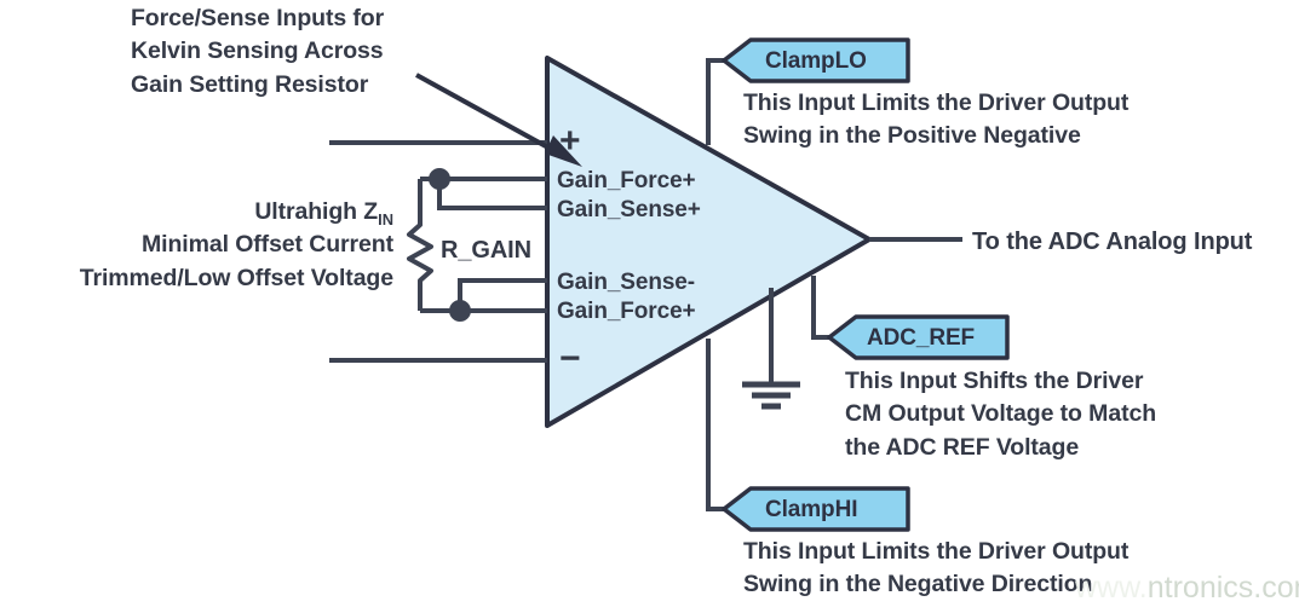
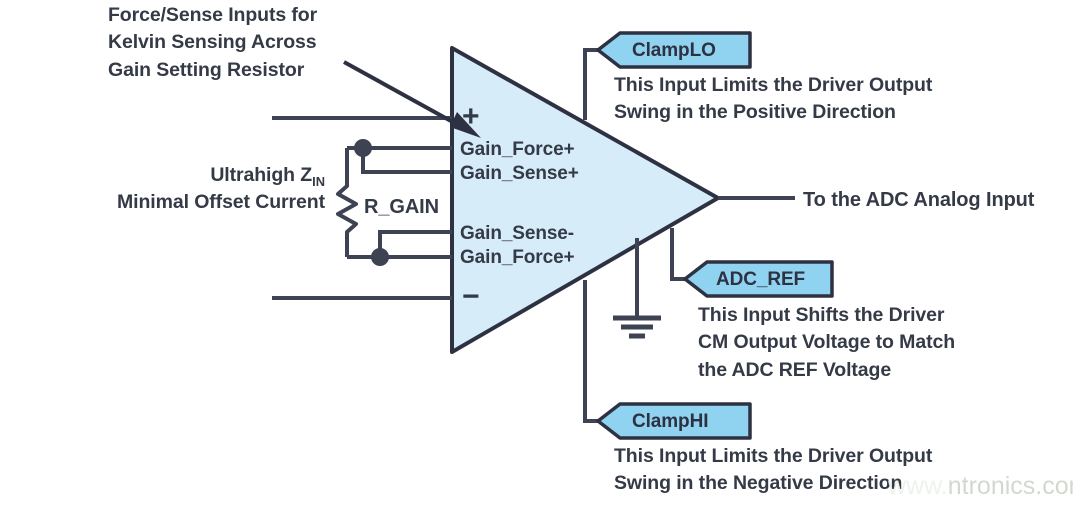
  Force/Sense Inputs for
  Kelvin Sensing Across
  Gain Setting Resistor
  Ultrahigh ZIN
  Minimal Offset Current
- Trimmed/Low Offset Voltage
  R_GAIN
  +
  −
  Gain_Force+
  Gain_Sense+
  Gain_Sense-
  Gain_Force+
  To the ADC Analog Input
  ClampLO
  This Input Limits the Driver Output
- Swing in the Positive Negative
+ Swing in the Positive Direction
  ADC_REF
  This Input Shifts the Driver
  CM Output Voltage to Match
  the ADC REF Voltage
  ClampHI
  This Input Limits the Driver Output
  Swing in the Negative Direction
  www.ntronics.co
